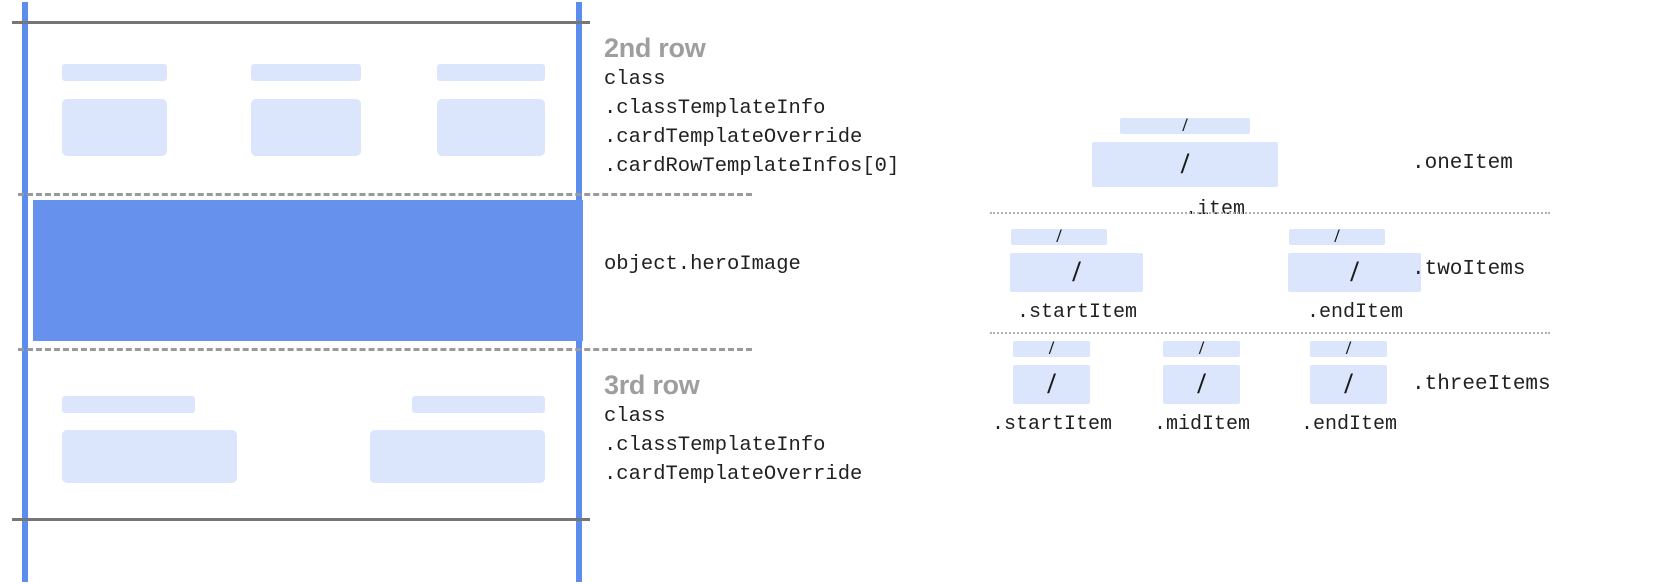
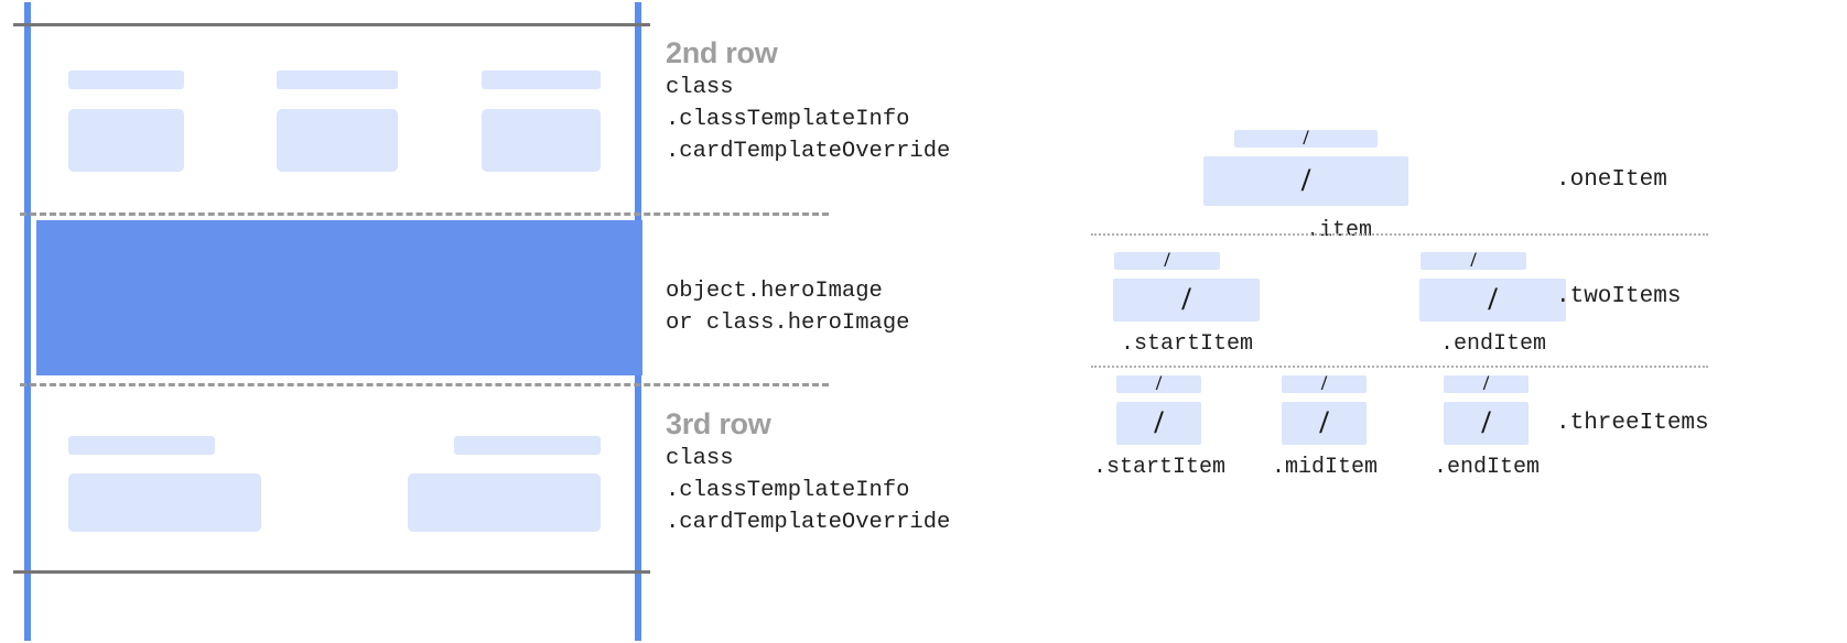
  2nd row
  class
  .classTemplateInfo
  .cardTemplateOverride
- .cardRowTemplateInfos[0]
  object.heroImage
+ or class.heroImage
  3rd row
  class
  .classTemplateInfo
  .cardTemplateOverride
  /
  /
  .item
  .oneItem
  /
  /
  .startItem
  /
  /
  .endItem
  .twoItems
  /
  /
  .startItem
  /
  /
  .midItem
  /
  /
  .endItem
  .threeItems
